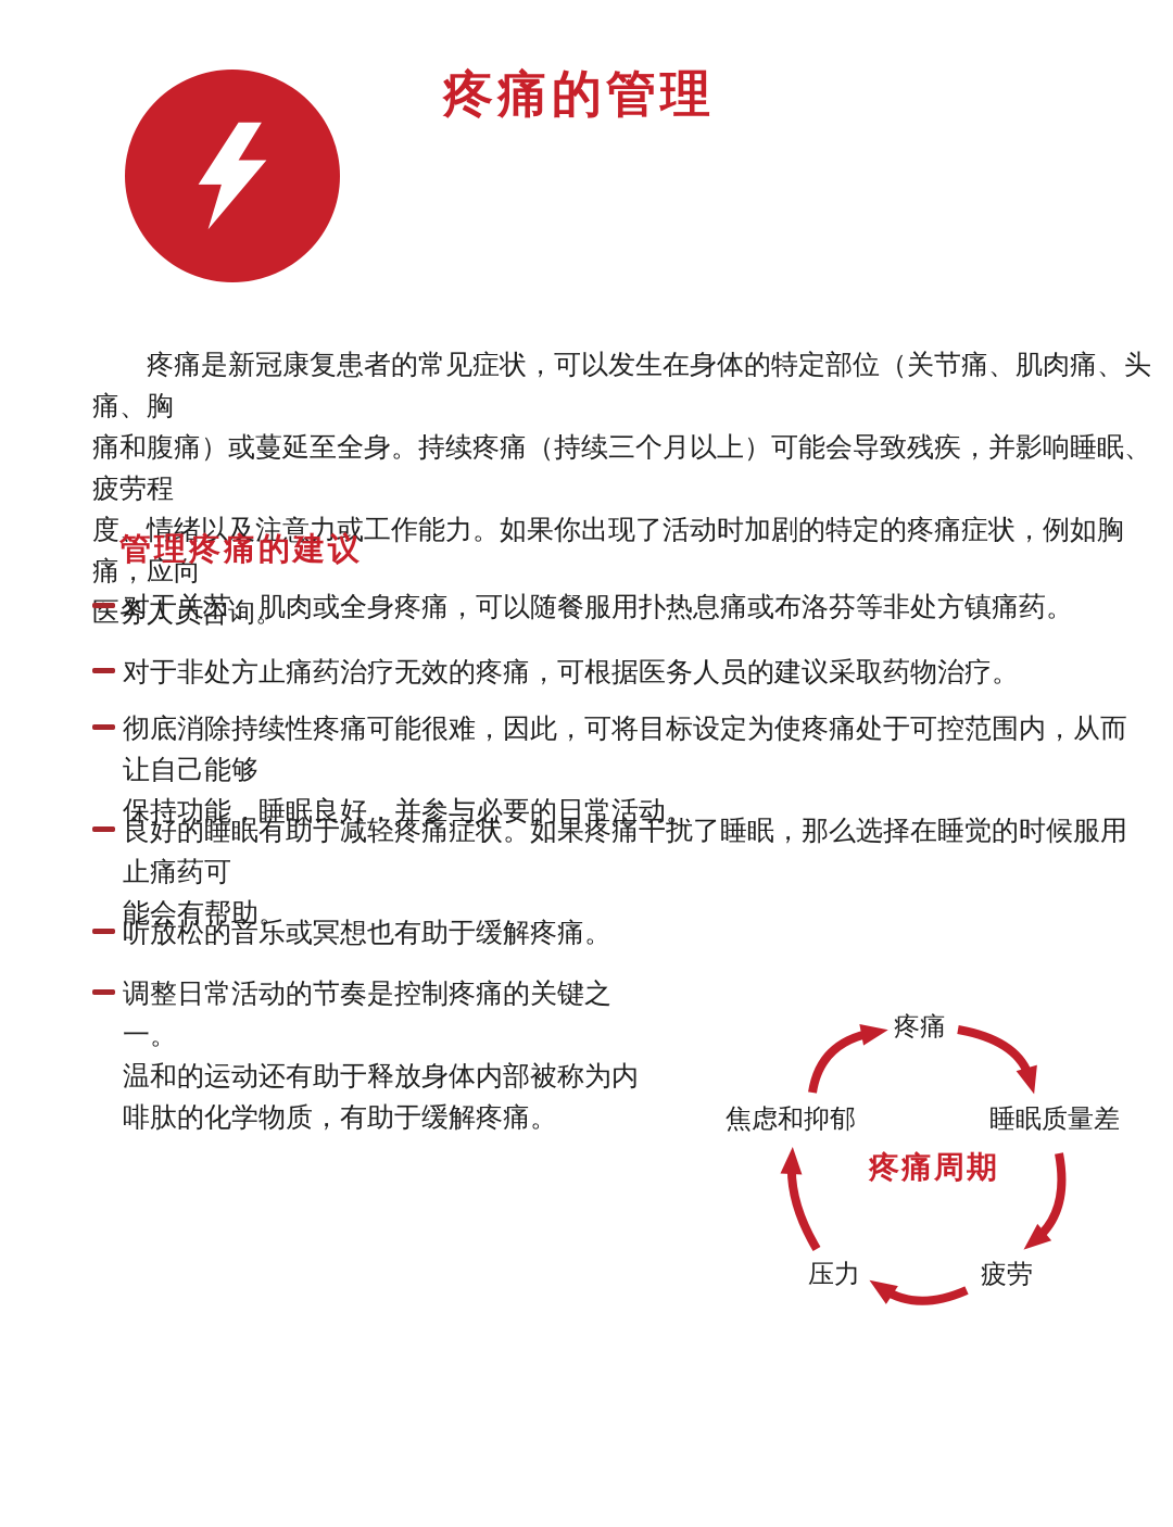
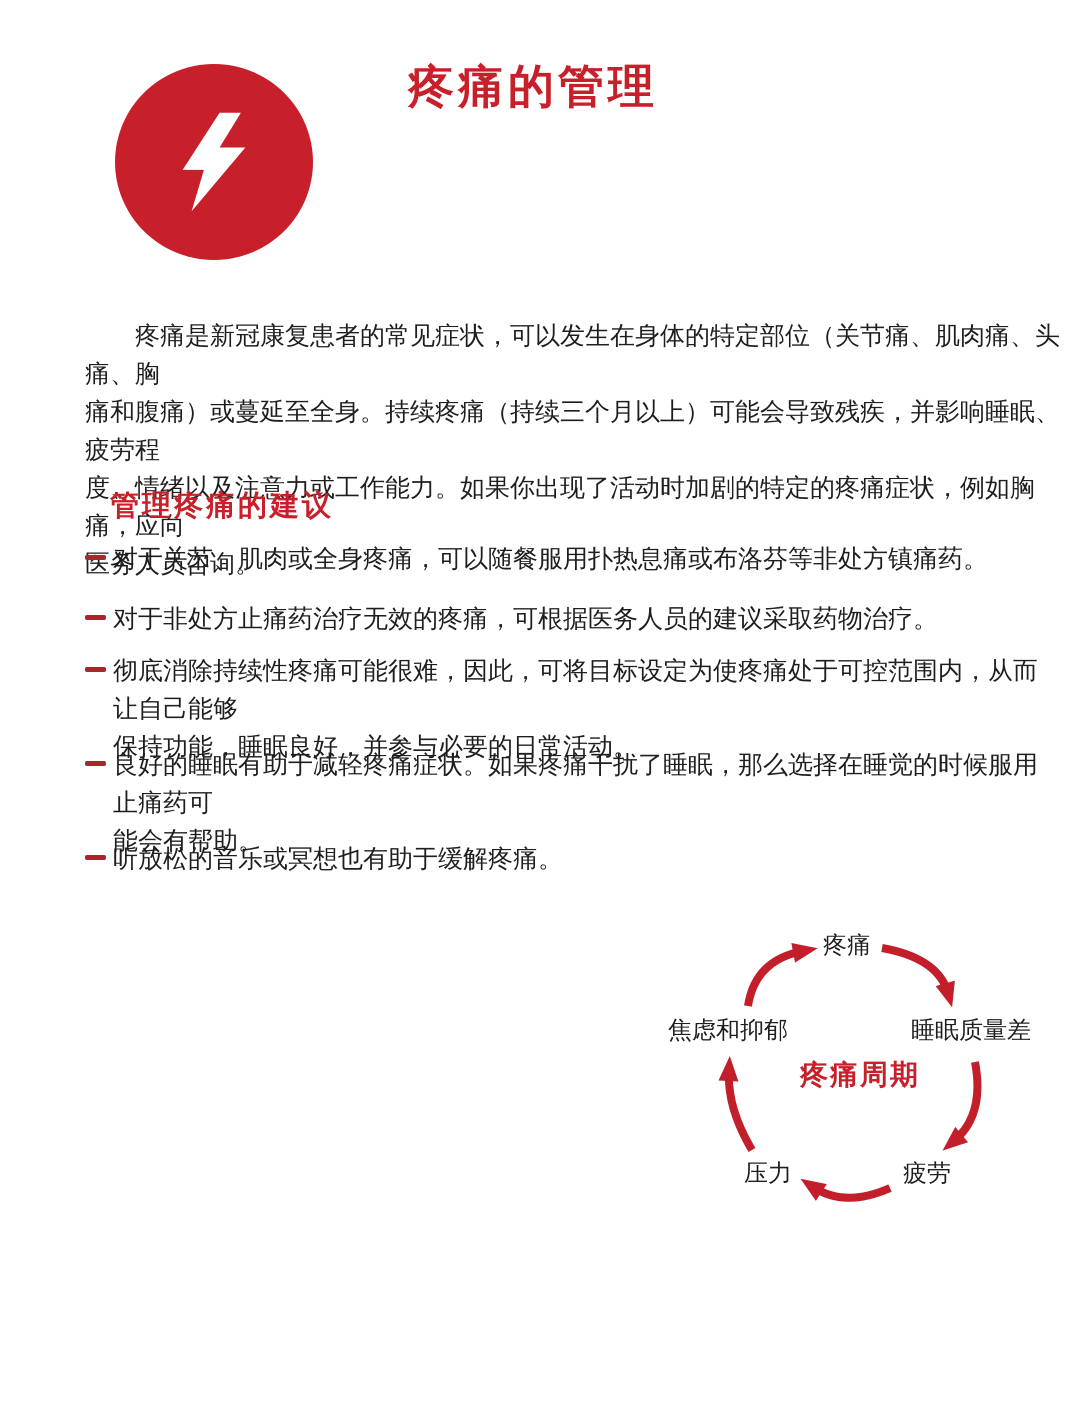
  疼痛的管理
  疼痛是新冠康复患者的常见症状，可以发生在身体的特定部位（关节痛、肌肉痛、头痛、胸
  痛和腹痛）或蔓延至全身。持续疼痛（持续三个月以上）可能会导致残疾，并影响睡眠、疲劳程
  度、情绪以及注意力或工作能力。如果你出现了活动时加剧的特定的疼痛症状，例如胸痛，应向
  医务人员咨询。
  管理疼痛的建议
  对于关节、肌肉或全身疼痛，可以随餐服用扑热息痛或布洛芬等非处方镇痛药。
  对于非处方止痛药治疗无效的疼痛，可根据医务人员的建议采取药物治疗。
  彻底消除持续性疼痛可能很难，因此，可将目标设定为使疼痛处于可控范围内，从而让自己能够
  保持功能，睡眠良好，并参与必要的日常活动。
  良好的睡眠有助于减轻疼痛症状。如果疼痛干扰了睡眠，那么选择在睡觉的时候服用止痛药可
  能会有帮助。
  听放松的音乐或冥想也有助于缓解疼痛。
- 调整日常活动的节奏是控制疼痛的关键之一。
- 温和的运动还有助于释放身体内部被称为内
- 啡肽的化学物质，有助于缓解疼痛。
  疼痛
  睡眠质量差
  焦虑和抑郁
  疼痛周期
  压力
  疲劳
